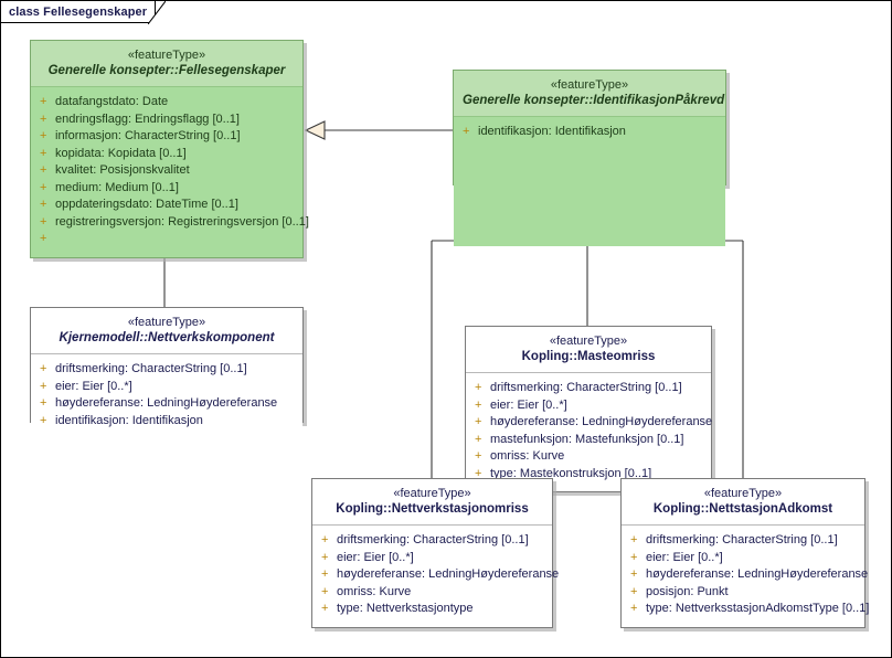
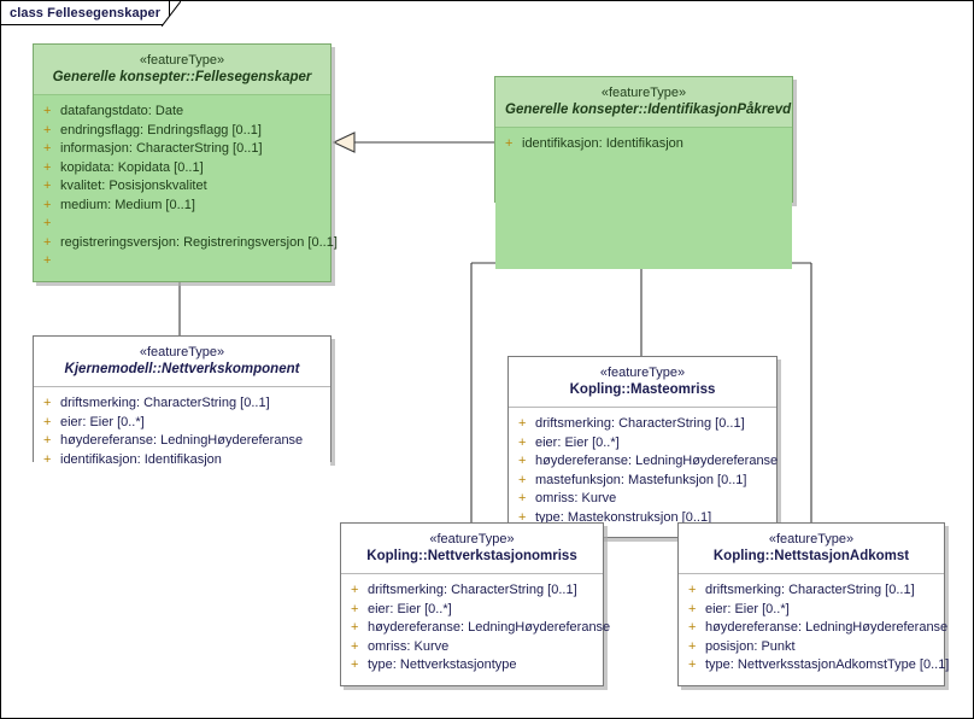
  class Fellesegenskaper
  «featureType»
  Generelle konsepter::Fellesegenskaper
  +
  datafangstdato: Date
  +
  endringsflagg: Endringsflagg [0..1]
  +
  informasjon: CharacterString [0..1]
  +
  kopidata: Kopidata [0..1]
  +
  kvalitet: Posisjonskvalitet
  +
  medium: Medium [0..1]
  +
- oppdateringsdato: DateTime [0..1]
  +
  registreringsversjon: Registreringsversjon [0..1]
  +
  «featureType»
  Generelle konsepter::IdentifikasjonPåkrevd
  +
  identifikasjon: Identifikasjon
  «featureType»
  Kjernemodell::Nettverkskomponent
  +
  driftsmerking: CharacterString [0..1]
  +
  eier: Eier [0..*]
  +
  høydereferanse: LedningHøydereferanse
  +
  identifikasjon: Identifikasjon
  «featureType»
  Kopling::Masteomriss
  +
  driftsmerking: CharacterString [0..1]
  +
  eier: Eier [0..*]
  +
  høydereferanse: LedningHøydereferanse
  +
  mastefunksjon: Mastefunksjon [0..1]
  +
  omriss: Kurve
  +
  type: Mastekonstruksjon [0..1]
  «featureType»
  Kopling::Nettverkstasjonomriss
  +
  driftsmerking: CharacterString [0..1]
  +
  eier: Eier [0..*]
  +
  høydereferanse: LedningHøydereferanse
  +
  omriss: Kurve
  +
  type: Nettverkstasjontype
  «featureType»
  Kopling::NettstasjonAdkomst
  +
  driftsmerking: CharacterString [0..1]
  +
  eier: Eier [0..*]
  +
  høydereferanse: LedningHøydereferanse
  +
  posisjon: Punkt
  +
  type: NettverksstasjonAdkomstType [0..1]
